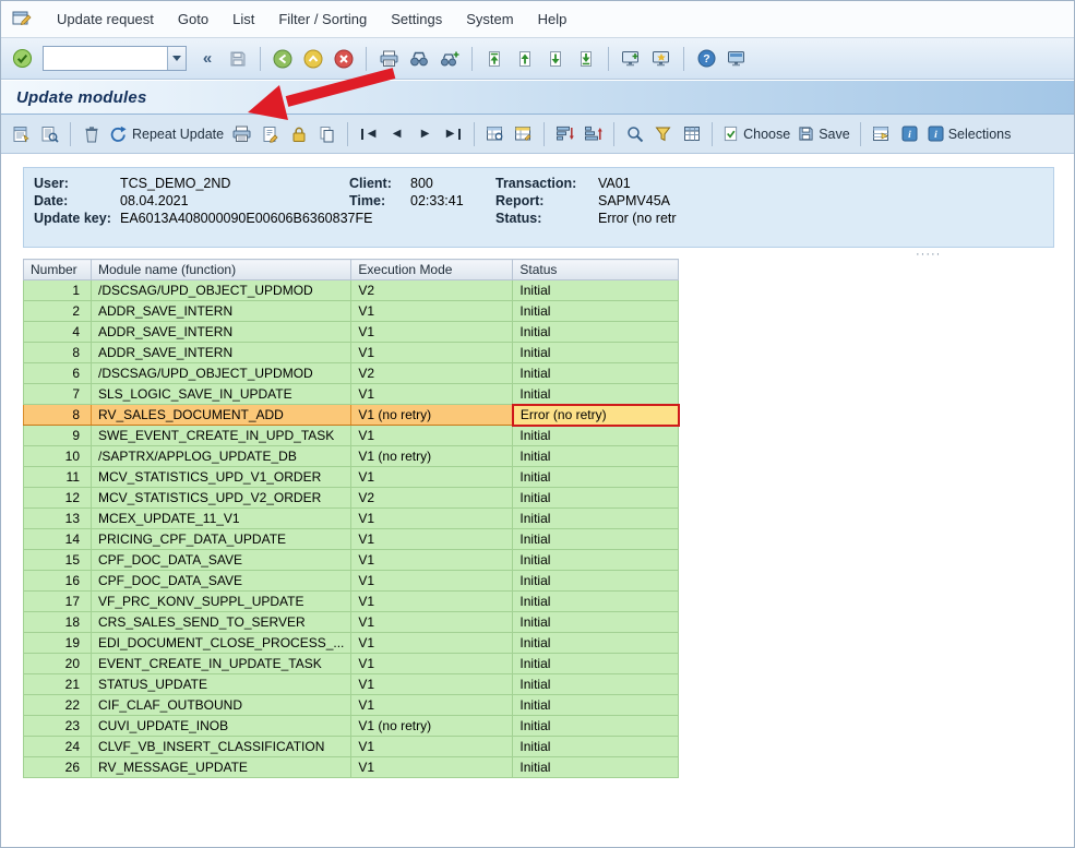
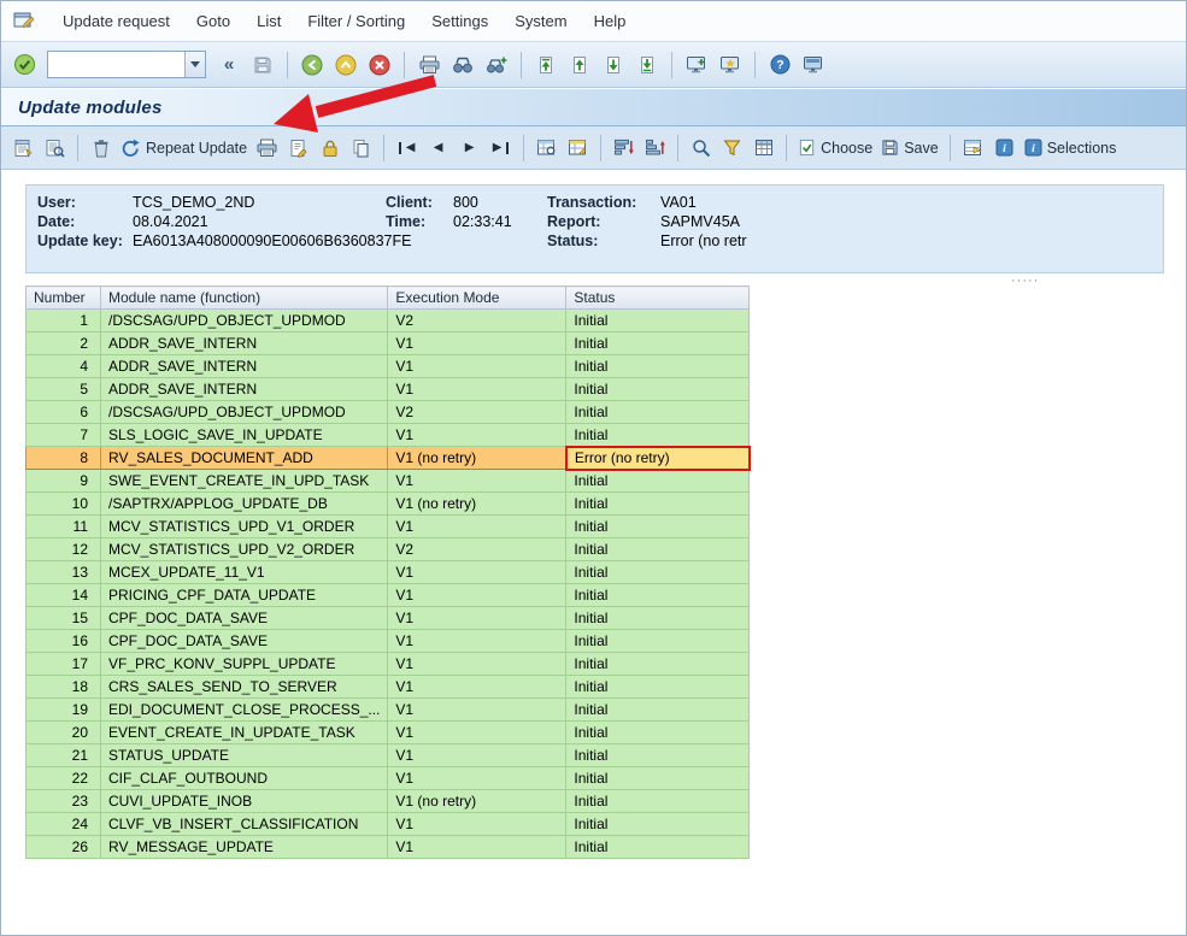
  Update request
  Goto
  List
  Filter / Sorting
  Settings
  System
  Help
  «
  ?
  Update modules
  Repeat Update
  ◀
  ◀
  ▶
  ▶
  Choose
  Save
  i
  i
  Selections
  User:
  TCS_DEMO_2ND
  Date:
  08.04.2021
  Update key:
  EA6013A408000090E00606B6360837FE
  Client:
  800
  Time:
  02:33:41
  Transaction:
  VA01
  Report:
  SAPMV45A
  Status:
  Error (no retr
  ·····
  Number	Module name (function)	Execution Mode	Status
  1	/DSCSAG/UPD_OBJECT_UPDMOD	V2	Initial
  2	ADDR_SAVE_INTERN	V1	Initial
  4	ADDR_SAVE_INTERN	V1	Initial
- 8	ADDR_SAVE_INTERN	V1	Initial
+ 5	ADDR_SAVE_INTERN	V1	Initial
  6	/DSCSAG/UPD_OBJECT_UPDMOD	V2	Initial
  7	SLS_LOGIC_SAVE_IN_UPDATE	V1	Initial
  8	RV_SALES_DOCUMENT_ADD	V1 (no retry)	Error (no retry)
  9	SWE_EVENT_CREATE_IN_UPD_TASK	V1	Initial
  10	/SAPTRX/APPLOG_UPDATE_DB	V1 (no retry)	Initial
  11	MCV_STATISTICS_UPD_V1_ORDER	V1	Initial
  12	MCV_STATISTICS_UPD_V2_ORDER	V2	Initial
  13	MCEX_UPDATE_11_V1	V1	Initial
  14	PRICING_CPF_DATA_UPDATE	V1	Initial
  15	CPF_DOC_DATA_SAVE	V1	Initial
  16	CPF_DOC_DATA_SAVE	V1	Initial
  17	VF_PRC_KONV_SUPPL_UPDATE	V1	Initial
  18	CRS_SALES_SEND_TO_SERVER	V1	Initial
  19	EDI_DOCUMENT_CLOSE_PROCESS_...	V1	Initial
  20	EVENT_CREATE_IN_UPDATE_TASK	V1	Initial
  21	STATUS_UPDATE	V1	Initial
  22	CIF_CLAF_OUTBOUND	V1	Initial
  23	CUVI_UPDATE_INOB	V1 (no retry)	Initial
  24	CLVF_VB_INSERT_CLASSIFICATION	V1	Initial
  26	RV_MESSAGE_UPDATE	V1	Initial
